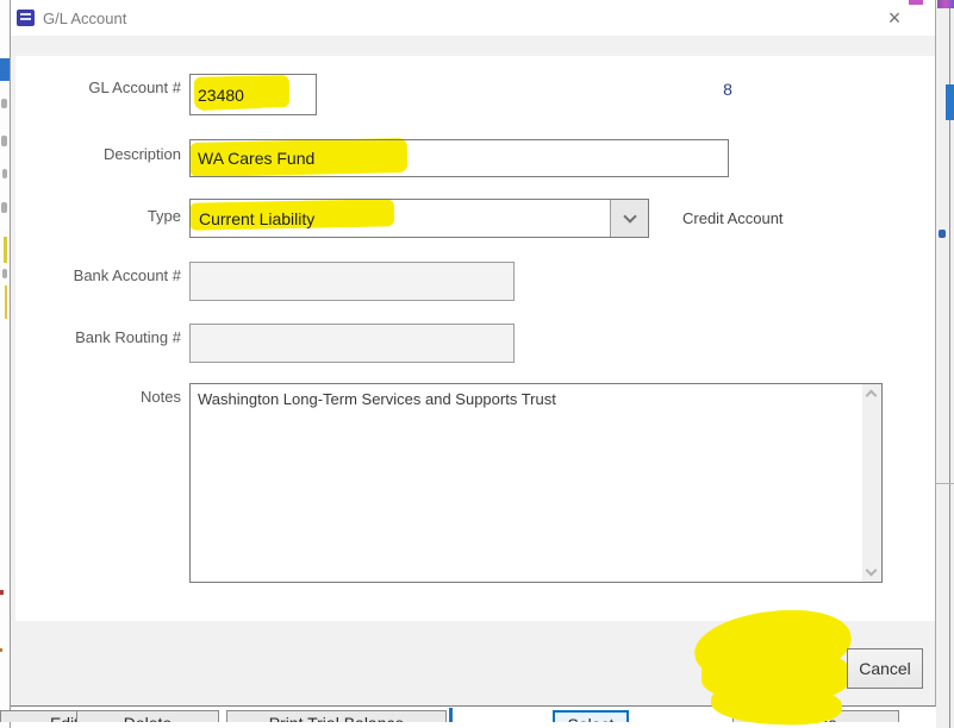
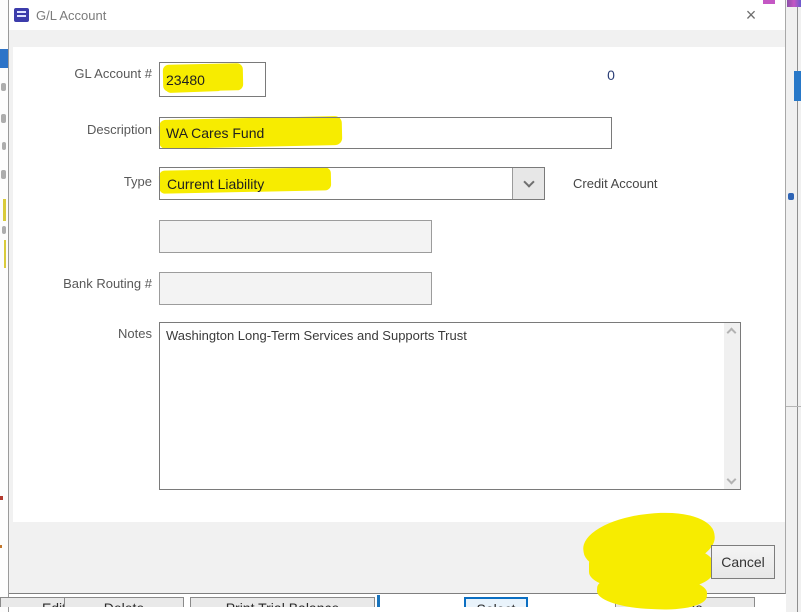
  G/L Account
  ×
  GL Account #
  23480
- 8
+ 0
  Description
  WA Cares Fund
  Type
  Current Liability
  Credit Account
- Bank Account #
  Bank Routing #
  Notes
  Washington Long-Term Services and Supports Trust
  Cancel
